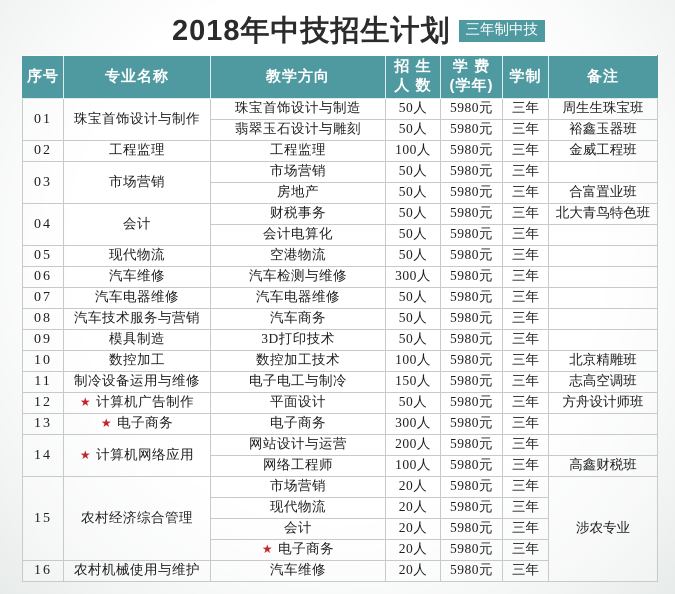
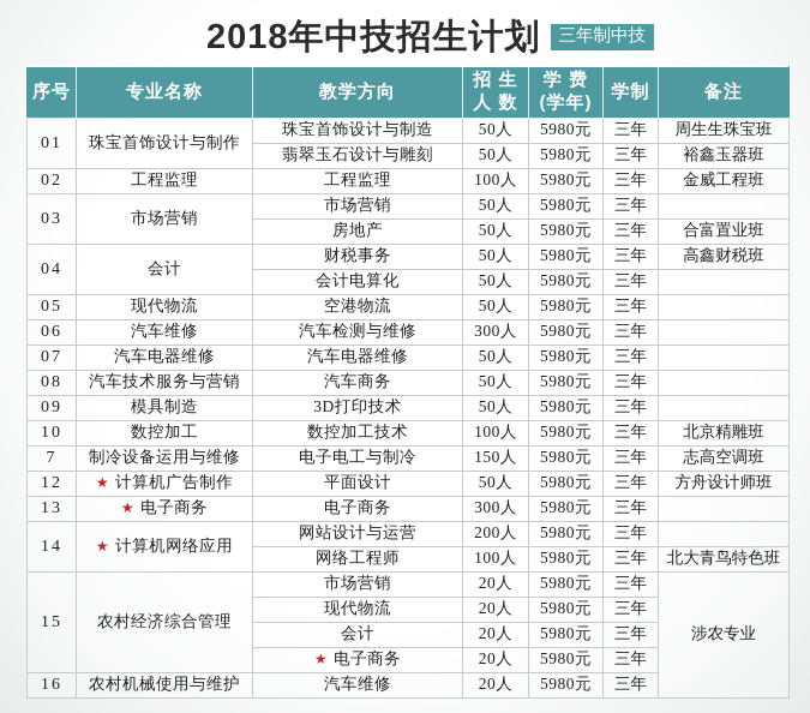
  2018年中技招生计划
  三年制中技
  序号	专业名称	教学方向	招 生人 数	学 费(学年)	学制	备注
  01	珠宝首饰设计与制作	珠宝首饰设计与制造	50人	5980元	三年	周生生珠宝班
  翡翠玉石设计与雕刻	50人	5980元	三年	裕鑫玉器班
  02	工程监理	工程监理	100人	5980元	三年	金威工程班
  03	市场营销	市场营销	50人	5980元	三年
  房地产	50人	5980元	三年	合富置业班
- 04	会计	财税事务	50人	5980元	三年	北大青鸟特色班
+ 04	会计	财税事务	50人	5980元	三年	高鑫财税班
  会计电算化	50人	5980元	三年
  05	现代物流	空港物流	50人	5980元	三年
  06	汽车维修	汽车检测与维修	300人	5980元	三年
  07	汽车电器维修	汽车电器维修	50人	5980元	三年
  08	汽车技术服务与营销	汽车商务	50人	5980元	三年
  09	模具制造	3D打印技术	50人	5980元	三年
  10	数控加工	数控加工技术	100人	5980元	三年	北京精雕班
- 11	制冷设备运用与维修	电子电工与制冷	150人	5980元	三年	志高空调班
+ 7	制冷设备运用与维修	电子电工与制冷	150人	5980元	三年	志高空调班
  12	★ 计算机广告制作	平面设计	50人	5980元	三年	方舟设计师班
  13	★ 电子商务	电子商务	300人	5980元	三年
  14	★ 计算机网络应用	网站设计与运营	200人	5980元	三年
- 网络工程师	100人	5980元	三年	高鑫财税班
+ 网络工程师	100人	5980元	三年	北大青鸟特色班
  15	农村经济综合管理	市场营销	20人	5980元	三年	涉农专业
  现代物流	20人	5980元	三年
  会计	20人	5980元	三年
  ★ 电子商务	20人	5980元	三年
  16	农村机械使用与维护	汽车维修	20人	5980元	三年
